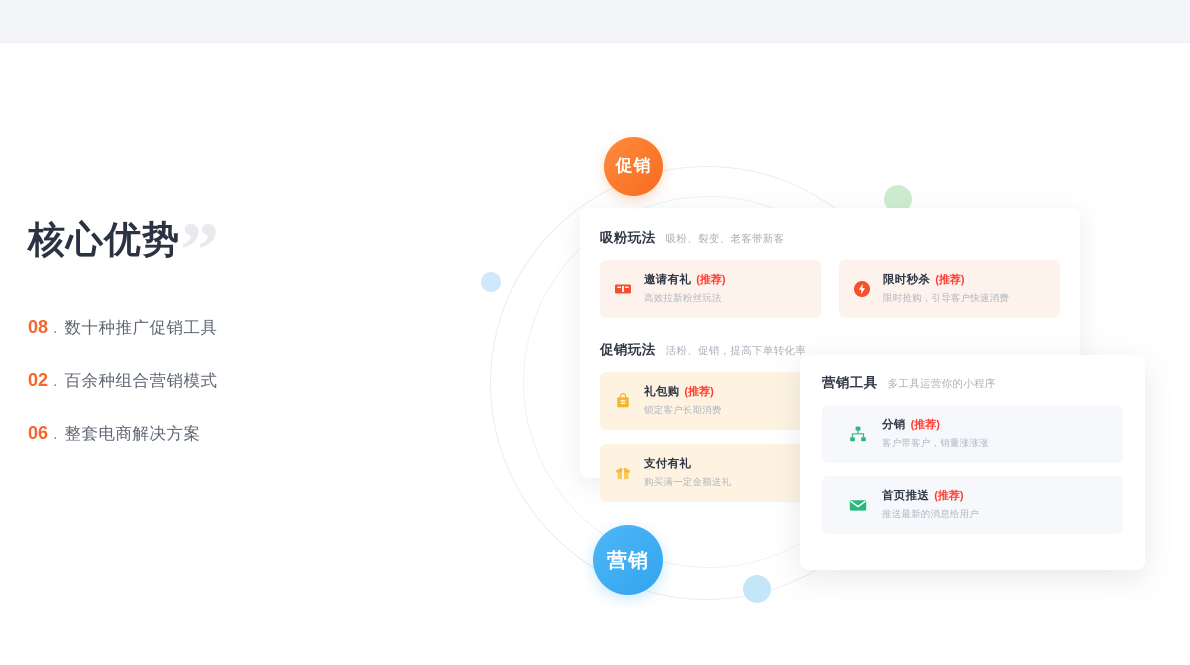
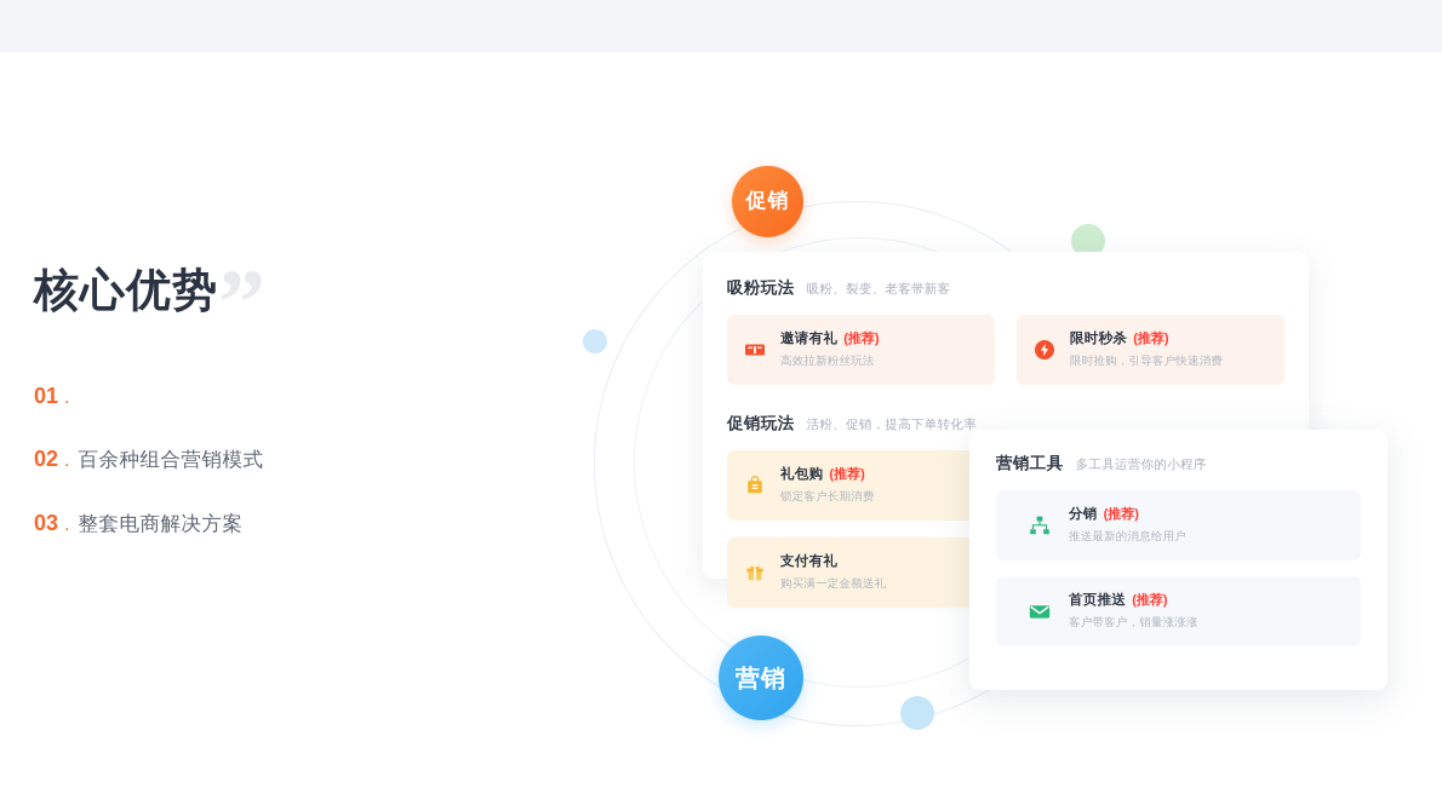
  核心优势
- 08
+ 01
  .
- 数十种推广促销工具
  02
  .
  百余种组合营销模式
- 06
+ 03
  .
  整套电商解决方案
  吸粉玩法
  吸粉、裂变、老客带新客
  邀请有礼
  (推荐)
  高效拉新粉丝玩法
  限时秒杀
  (推荐)
  限时抢购，引导客户快速消费
  促销玩法
  活粉、促销，提高下单转化率
  礼包购
  (推荐)
  锁定客户长期消费
  支付有礼
  购买满一定金额送礼
  促销
  营销
  营销工具
  多工具运营你的小程序
  分销
  (推荐)
- 客户带客户，销量涨涨涨
+ 推送最新的消息给用户
  首页推送
  (推荐)
- 推送最新的消息给用户
+ 客户带客户，销量涨涨涨
